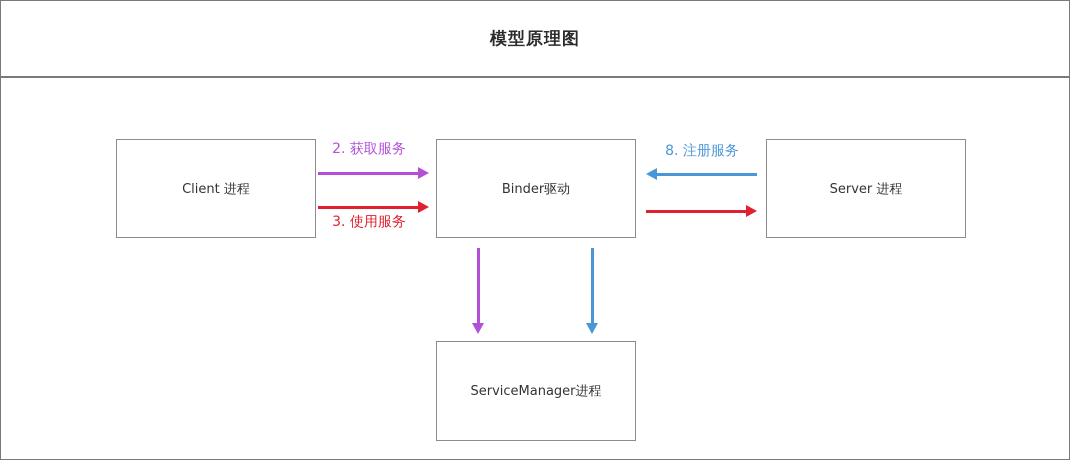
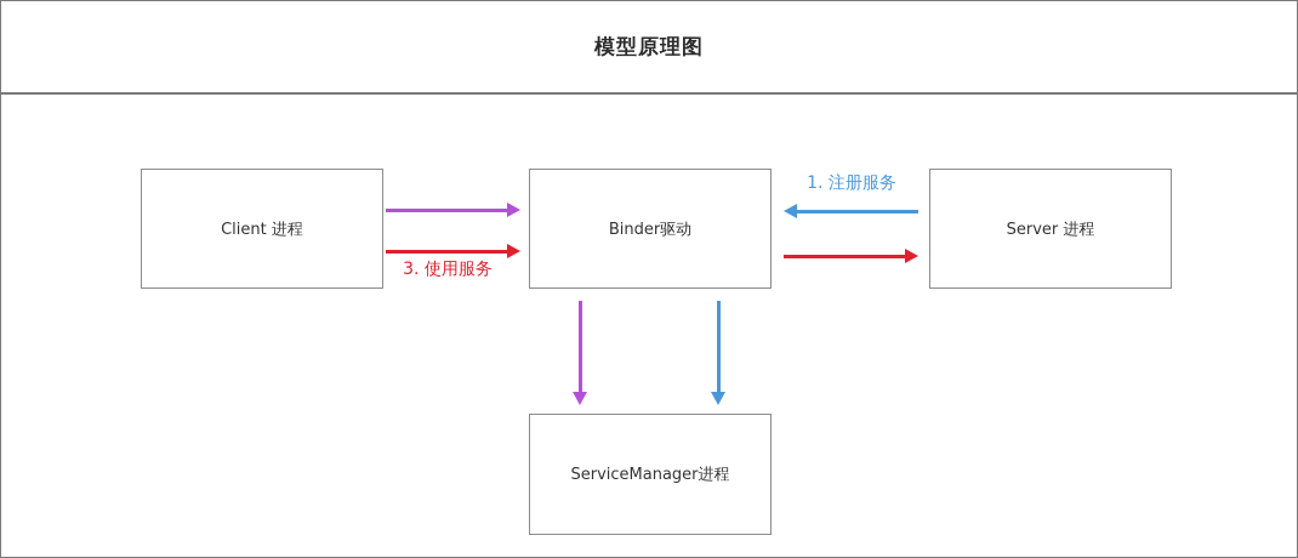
  模型原理图
  Client 进程
  Binder驱动
  Server 进程
  ServiceManager进程
- 2. 获取服务
  3. 使用服务
- 8. 注册服务
+ 1. 注册服务
